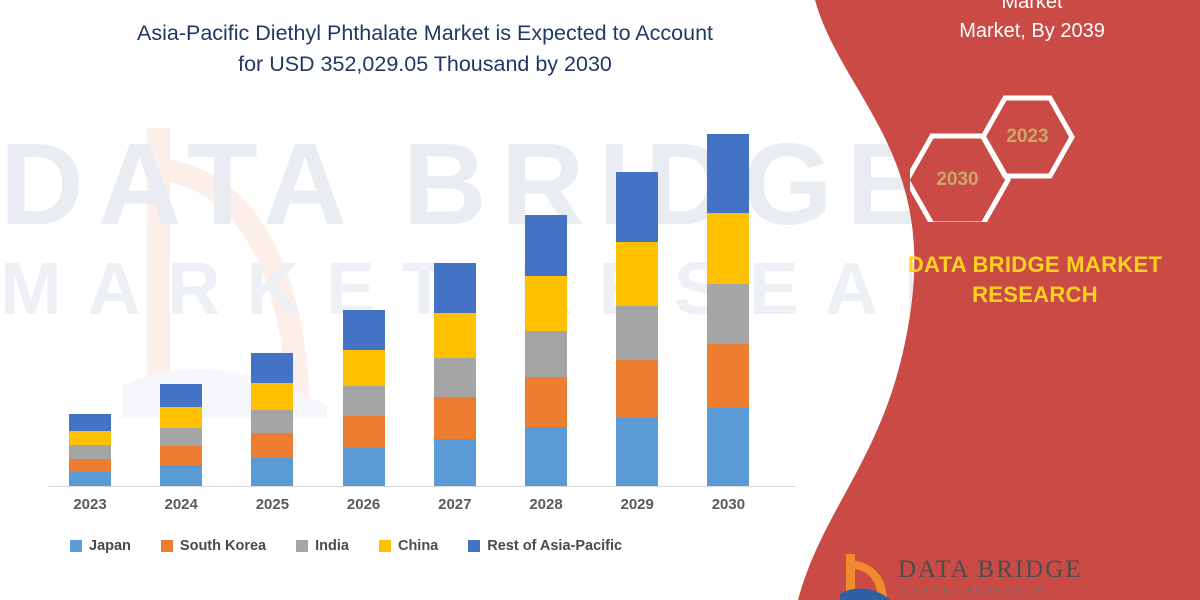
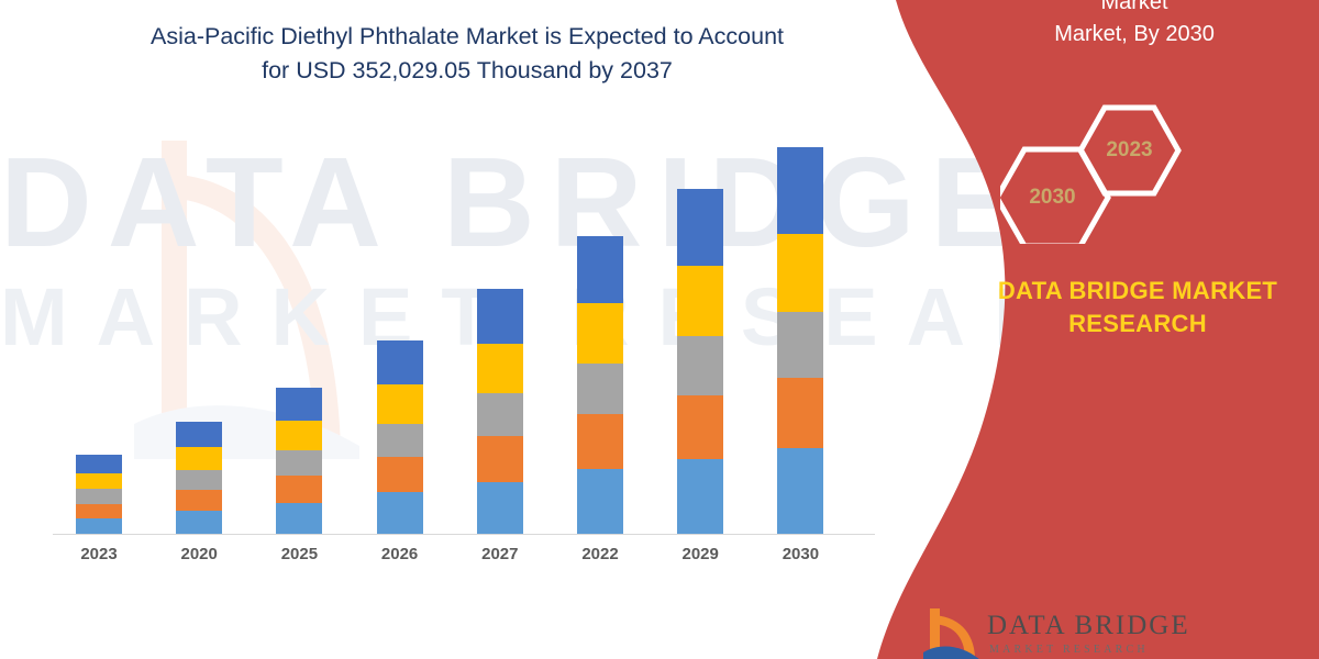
  DATA BRDGE
  Asia-Pacific Diethyl Phthalate Market is Expected to Account
- for USD 352,029.05 Thousand by 2030
+ for USD 352,029.05 Thousand by 2037
  2023
- 2024
+ 2020
  2025
  2026
  2027
- 2028
+ 2022
  2029
  2030
- Japan
- South Korea
- India
- China
- Rest of Asia-Pacific
  Market
- Market, By 2039
+ Market, By 2030
  2023
  2030
  DATA BRIDGE MARKET
  RESEARCH
  DATA BRIDGE
  MARKET RESEARCH
